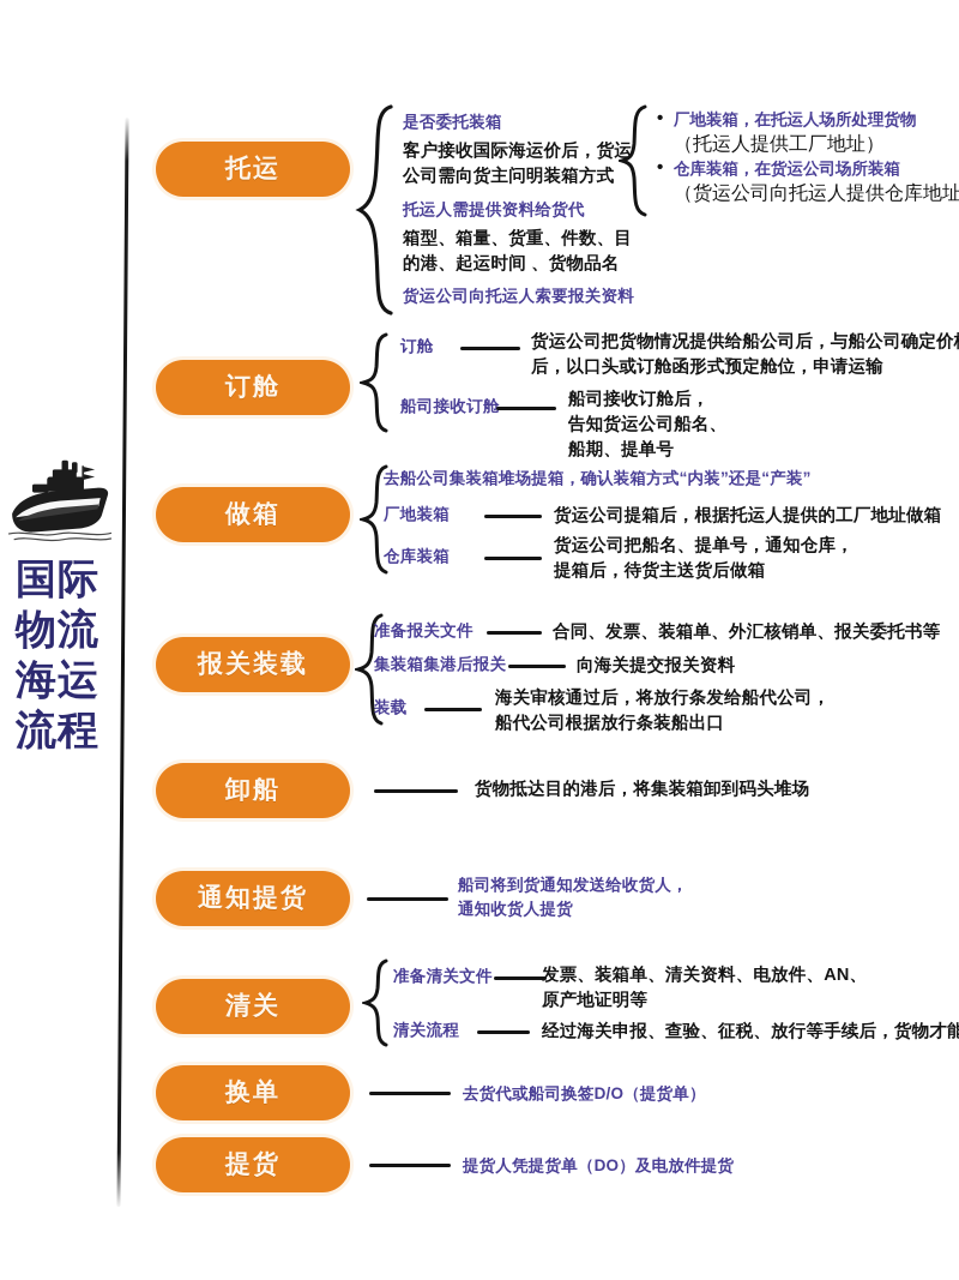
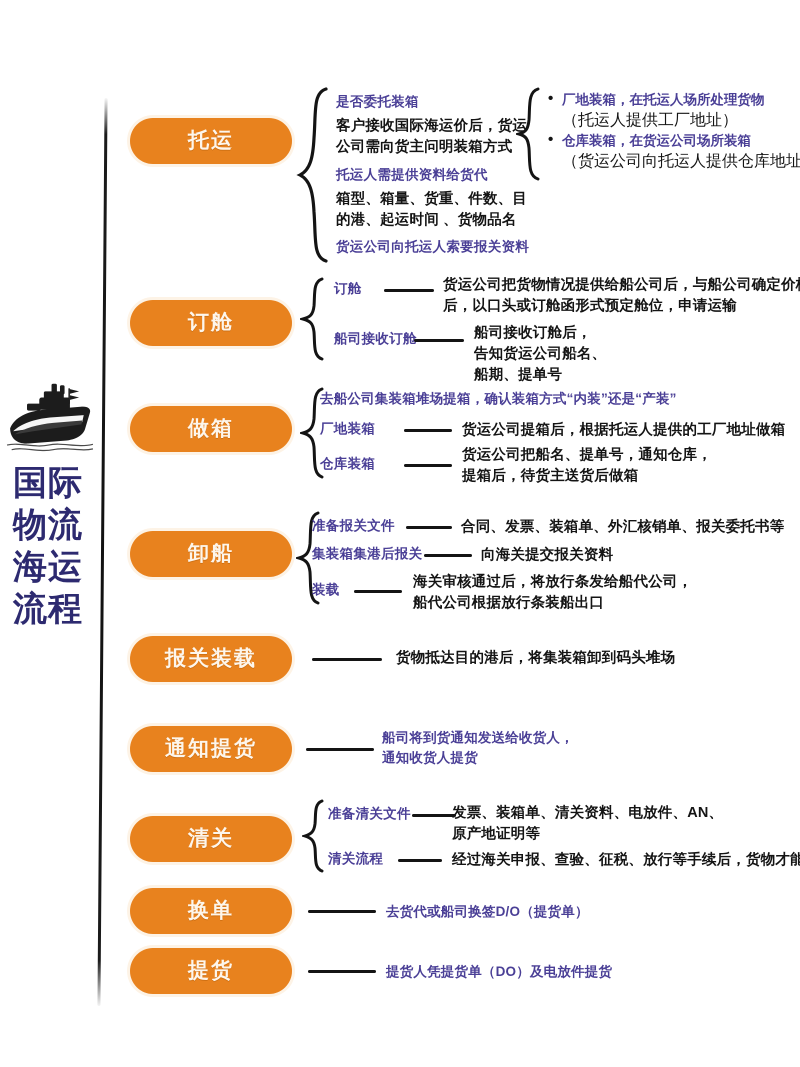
  国际
  物流
  海运
  流程
  托运
  是否委托装箱
  客户接收国际海运价后，货运
  公司需向货主问明装箱方式
  托运人需提供资料给货代
  箱型、箱量、货重、件数、目
  的港、起运时间 、货物品名
  货运公司向托运人索要报关资料
  厂地装箱，在托运人场所处理货物
  （托运人提供工厂地址）
  仓库装箱，在货运公司场所装箱
  （货运公司向托运人提供仓库地址
  订舱
  订舱
  货运公司把货物情况提供给船公司后，与船公司确定价
  后，以口头或订舱函形式预定舱位，申请运输
  船司接收订舱
  船司接收订舱后，
  告知货运公司船名、
  船期、提单号
  做箱
  去船公司集装箱堆场提箱，确认装箱方式“内装”还是“产装”
  厂地装箱
  货运公司提箱后，根据托运人提供的工厂地址做箱
  仓库装箱
  货运公司把船名、提单号，通知仓库，
  提箱后，待货主送货后做箱
- 报关装载
+ 卸船
  准备报关文件
  合同、发票、装箱单、外汇核销单、报关委托书等
  集装箱集港后报关
  向海关提交报关资料
  装载
  海关审核通过后，将放行条发给船代公司，
  船代公司根据放行条装船出口
- 卸船
+ 报关装载
  货物抵达目的港后，将集装箱卸到码头堆场
  通知提货
  船司将到货通知发送给收货人，
  通知收货人提货
  清关
  准备清关文件
  发票、装箱单、清关资料、电放件、AN、
  原产地证明等
  清关流程
  经过海关申报、查验、征税、放行等手续后，货物才能
  换单
  去货代或船司换签D/O（提货单）
  提货
  提货人凭提货单（DO）及电放件提货
